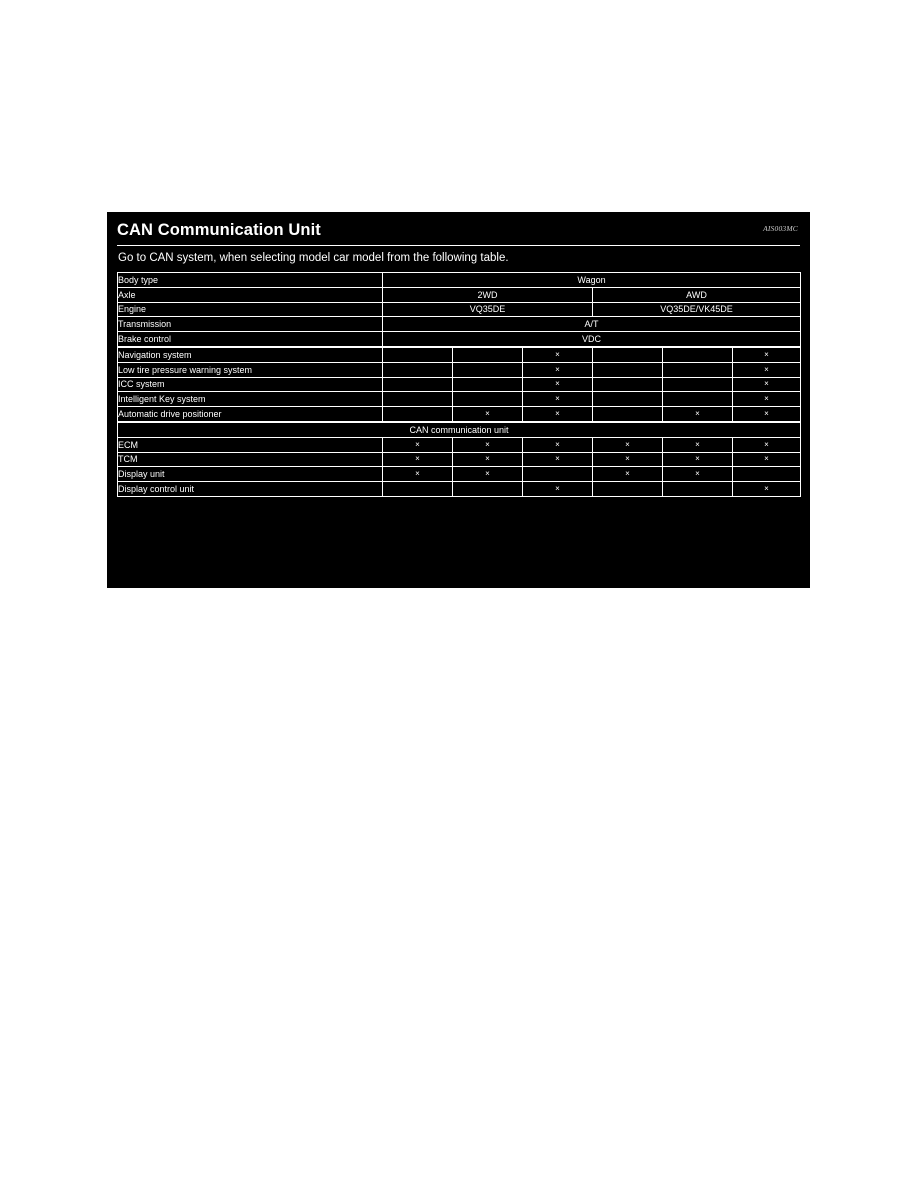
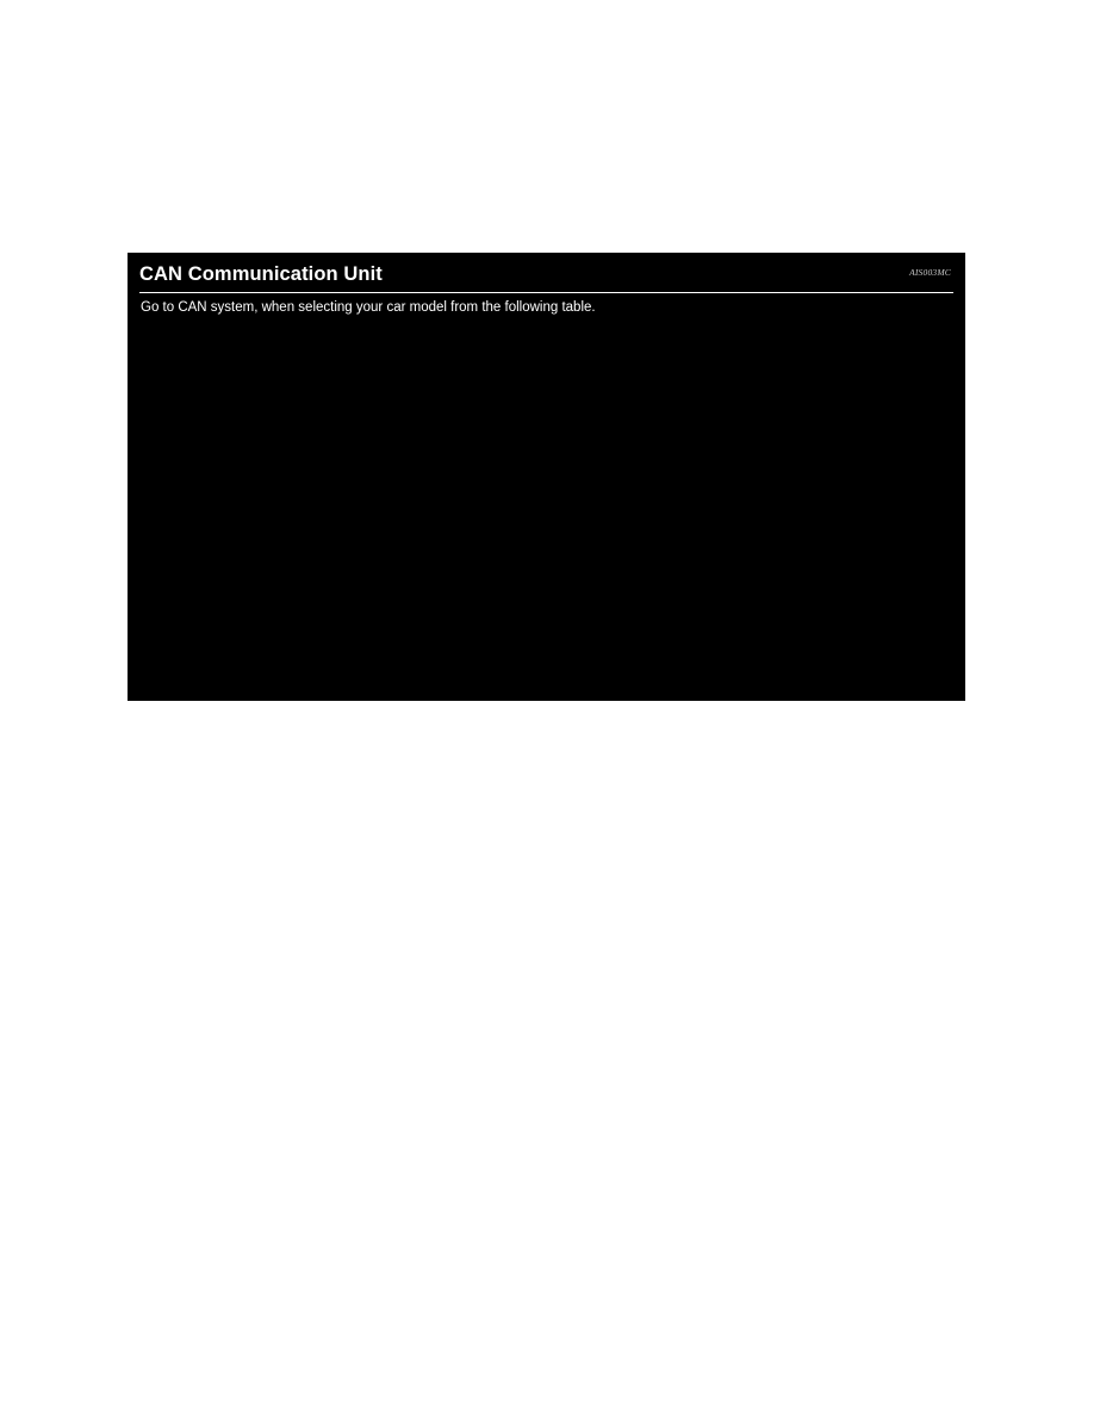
  CAN Communication Unit
  AIS003MC
- Go to CAN system, when selecting model car model from the following table.
+ Go to CAN system, when selecting your car model from the following table.
- Body type	Wagon
- Axle	2WD	AWD
- Engine	VQ35DE	VQ35DE/VK45DE
- Transmission	A/T
- Brake control	VDC
- Navigation system			×			×
- Low tire pressure warning system			×			×
- ICC system			×			×
- Intelligent Key system			×			×
- Automatic drive positioner		×	×		×	×
- CAN communication unit
- ECM	×	×	×	×	×	×
- TCM	×	×	×	×	×	×
- Display unit	×	×		×	×
- Display control unit			×			×
